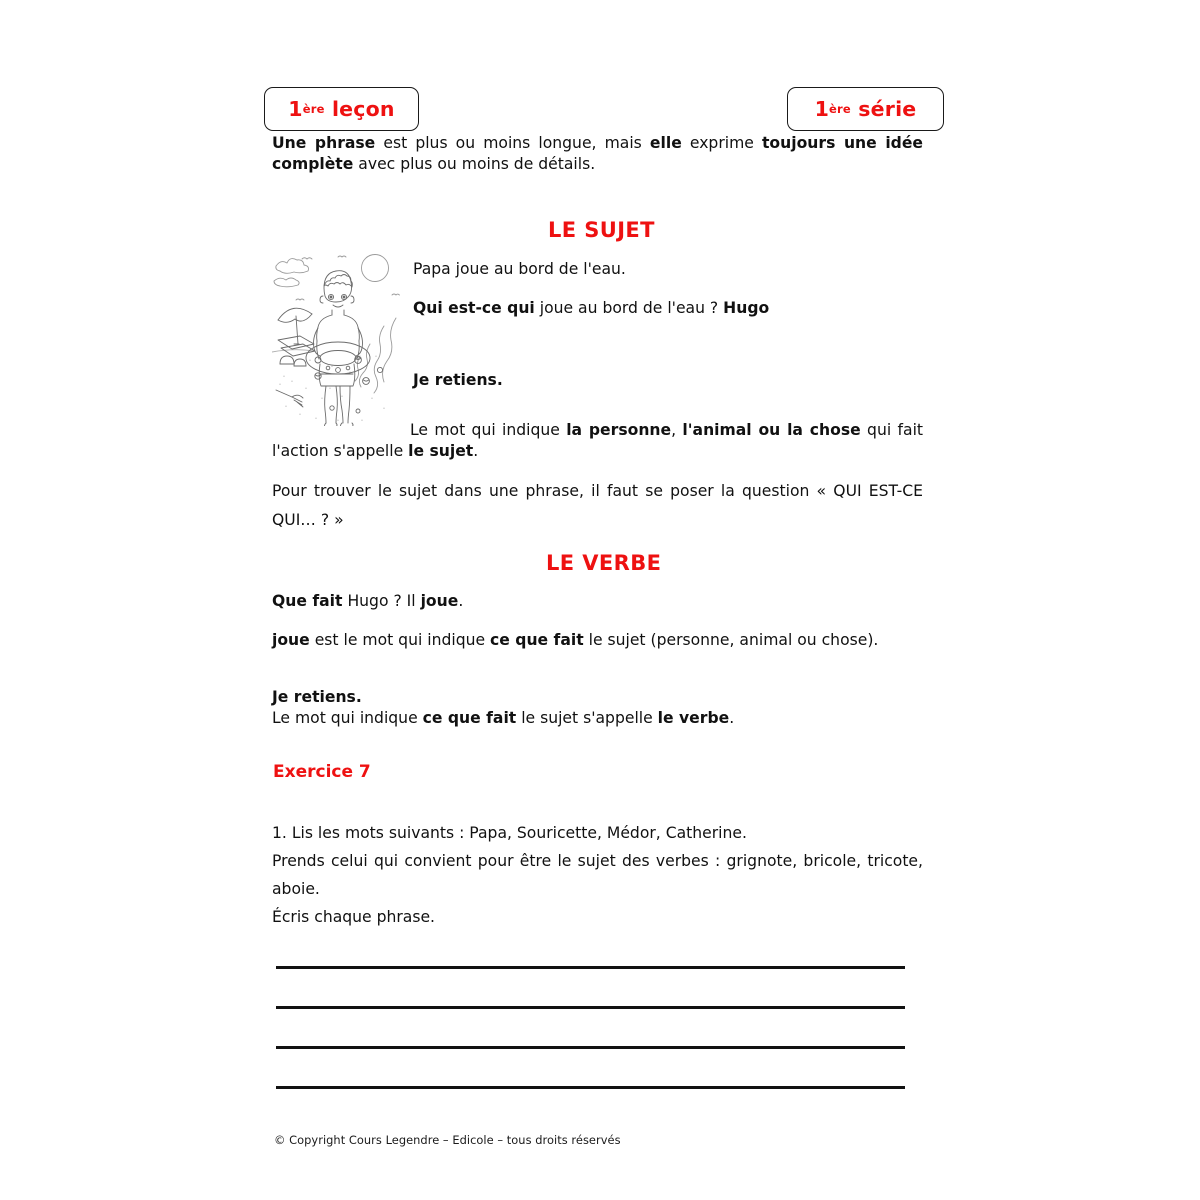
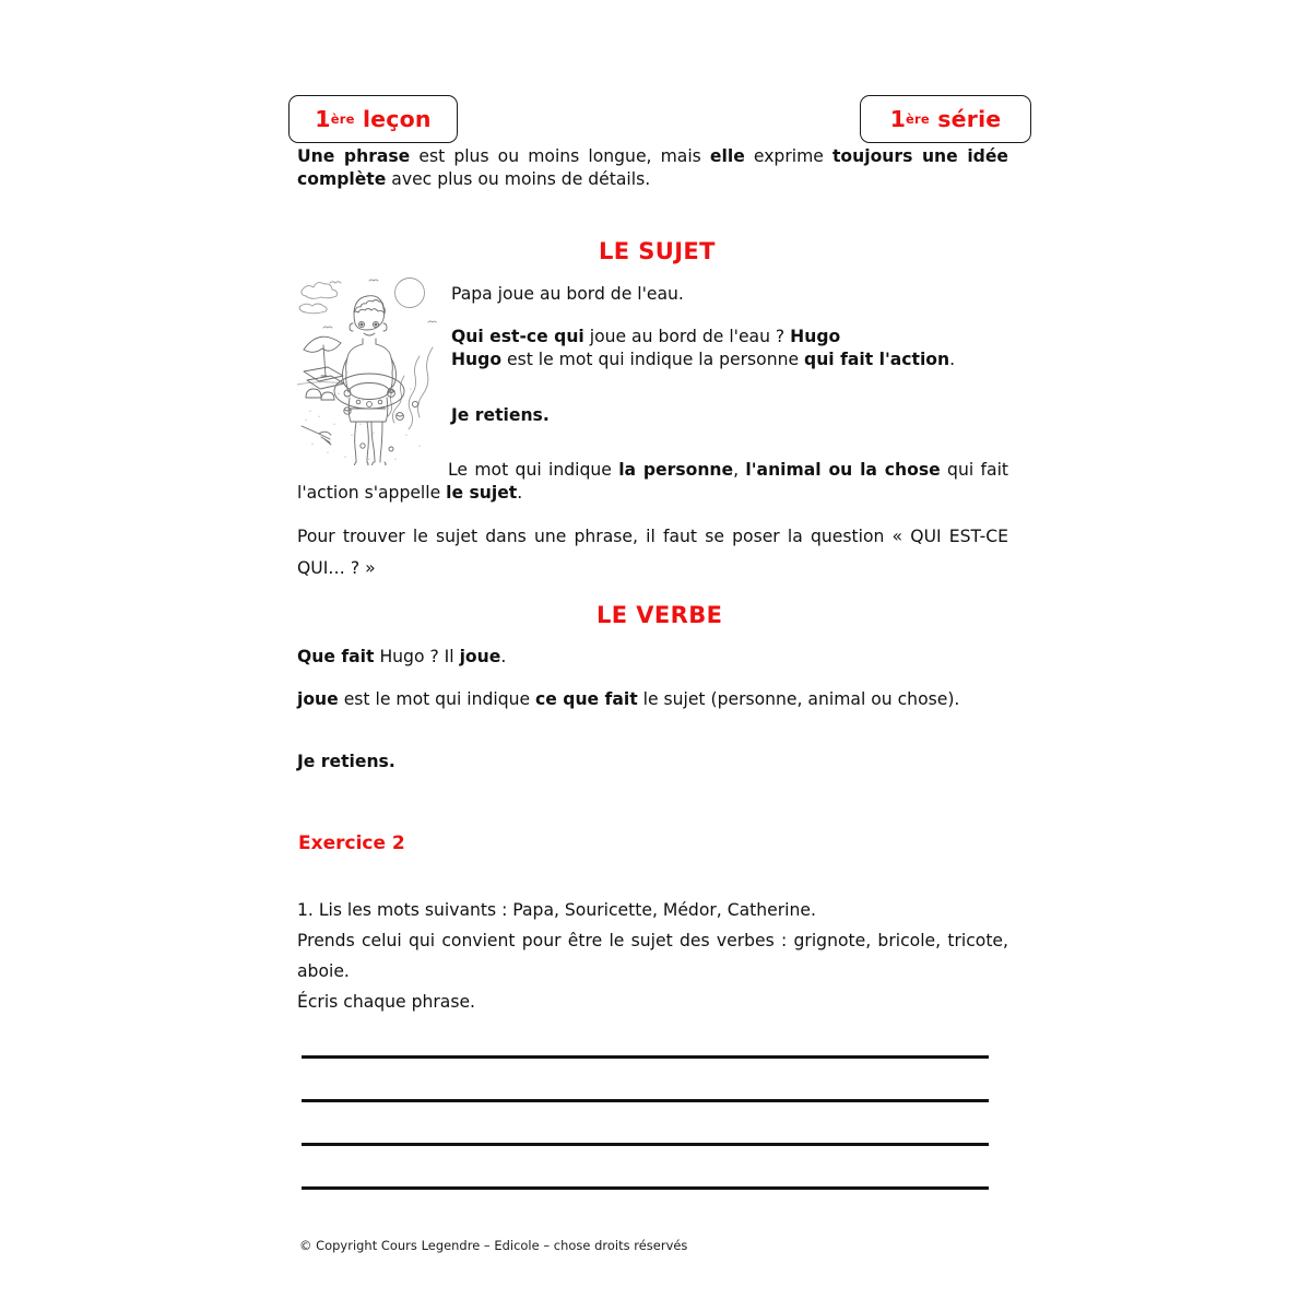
  1
  ère
  leçon
  1
  ère
  série
  Une phrase est plus ou moins longue, mais elle exprime toujours une idée complète avec plus ou moins de détails.
  LE SUJET
  Papa joue au bord de l'eau.
  Qui est-ce qui joue au bord de l'eau ? Hugo
+ Hugo est le mot qui indique la personne qui fait l'action.
  Je retiens.
  Le mot qui indique la personne, l'animal ou la chose qui fait l'action s'appelle le sujet.
  Pour trouver le sujet dans une phrase, il faut se poser la question « QUI EST-CE QUI… ? »
  LE VERBE
  Que fait Hugo ? Il joue.
  joue est le mot qui indique ce que fait le sujet (personne, animal ou chose).
  Je retiens.
- Le mot qui indique ce que fait le sujet s'appelle le verbe.
- Exercice 7
+ Exercice 2
  1. Lis les mots suivants : Papa, Souricette, Médor, Catherine.
  Prends celui qui convient pour être le sujet des verbes : grignote, bricole, tricote, aboie.
  Écris chaque phrase.
- © Copyright Cours Legendre – Edicole – tous droits réservés
+ © Copyright Cours Legendre – Edicole – chose droits réservés
